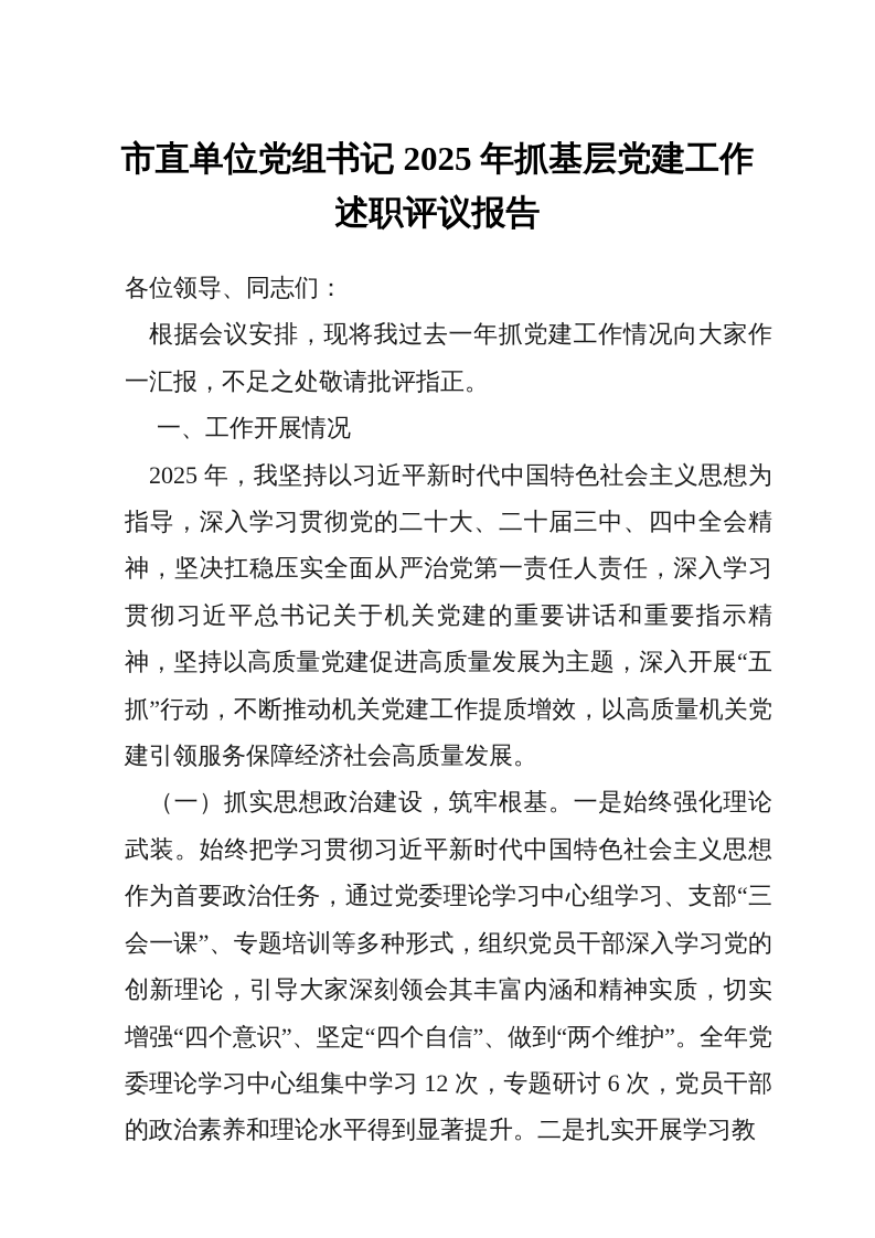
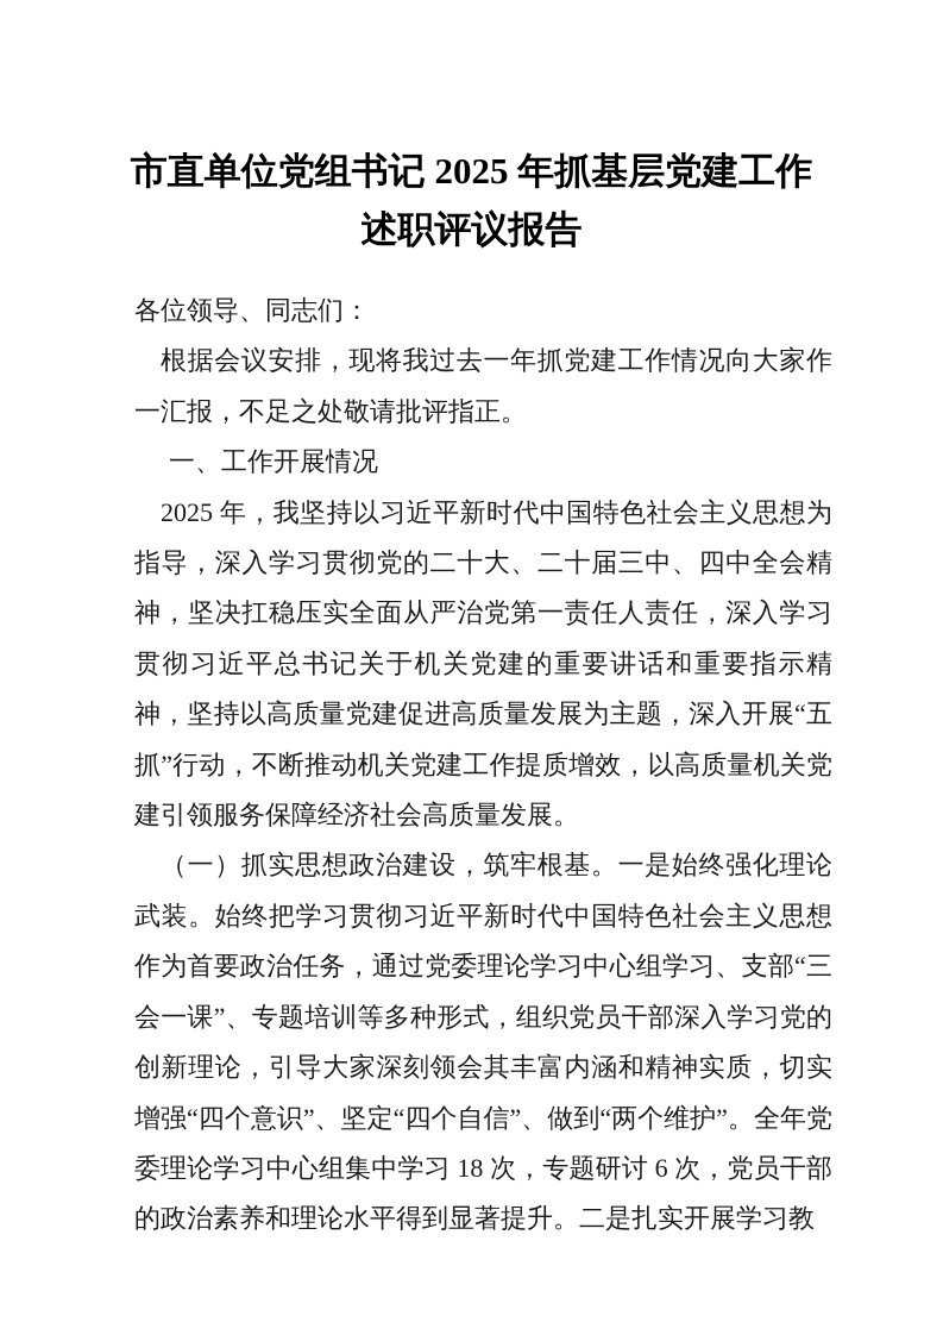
  市直单位党组书记 2025 年抓基层党建工作
  述职评议报告
  各位领导、同志们：
  根据会议安排，现将我过去一年抓党建工作情况向大家作一汇报，不足之处敬请批评指正。
  一、工作开展情况
  2025 年，我坚持以习近平新时代中国特色社会主义思想为指导，深入学习贯彻党的二十大、二十届三中、四中全会精神，坚决扛稳压实全面从严治党第一责任人责任，深入学习贯彻习近平总书记关于机关党建的重要讲话和重要指示精神，坚持以高质量党建促进高质量发展为主题，深入开展“五抓”行动，不断推动机关党建工作提质增效，以高质量机关党建引领服务保障经济社会高质量发展。
- （一）抓实思想政治建设，筑牢根基。一是始终强化理论武装。始终把学习贯彻习近平新时代中国特色社会主义思想作为首要政治任务，通过党委理论学习中心组学习、支部“三会一课”、专题培训等多种形式，组织党员干部深入学习党的创新理论，引导大家深刻领会其丰富内涵和精神实质，切实增强“四个意识”、坚定“四个自信”、做到“两个维护”。全年党委理论学习中心组集中学习 12 次，专题研讨 6 次，党员干部的政治素养和理论水平得到显著提升。二是扎实开展学习教
+ （一）抓实思想政治建设，筑牢根基。一是始终强化理论武装。始终把学习贯彻习近平新时代中国特色社会主义思想作为首要政治任务，通过党委理论学习中心组学习、支部“三会一课”、专题培训等多种形式，组织党员干部深入学习党的创新理论，引导大家深刻领会其丰富内涵和精神实质，切实增强“四个意识”、坚定“四个自信”、做到“两个维护”。全年党委理论学习中心组集中学习 18 次，专题研讨 6 次，党员干部的政治素养和理论水平得到显著提升。二是扎实开展学习教
